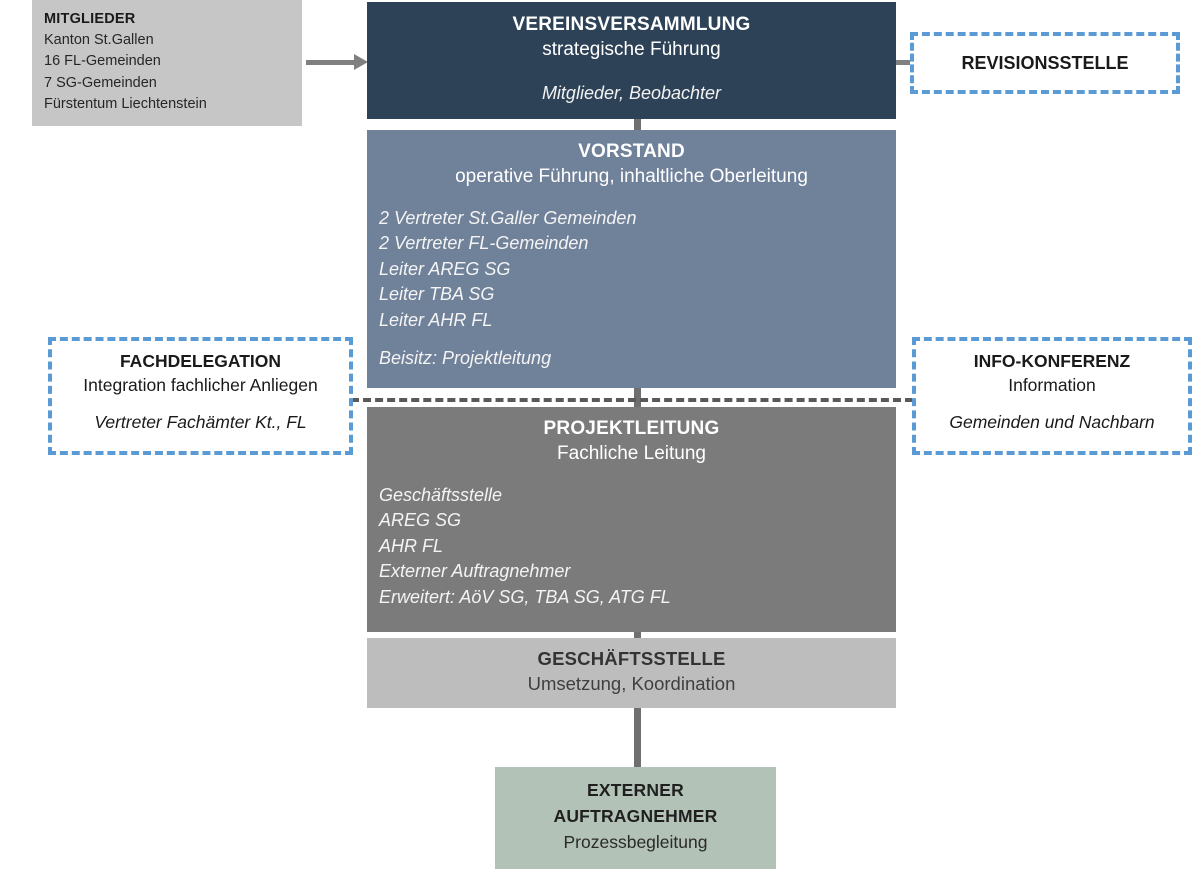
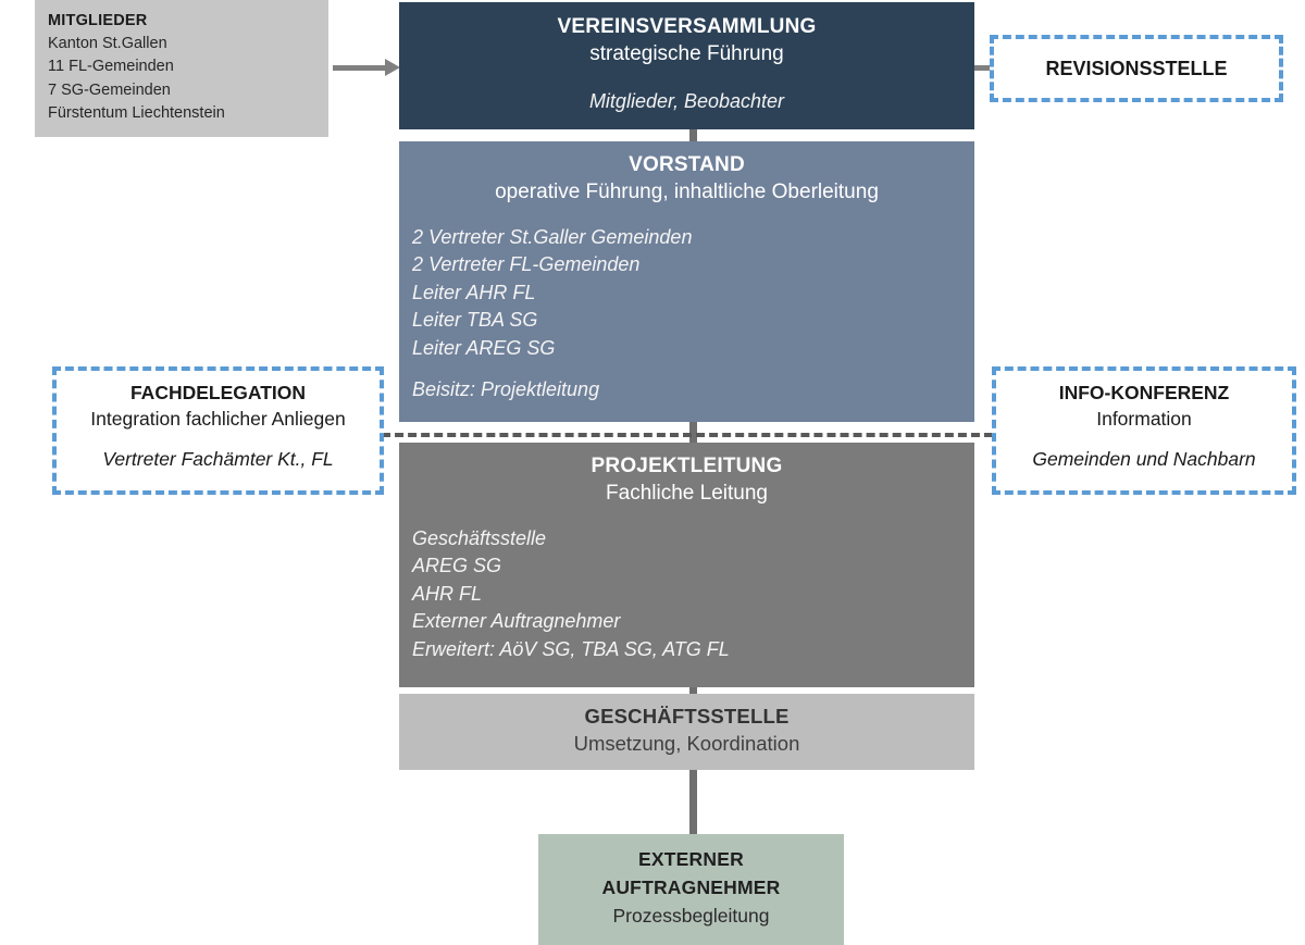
  MITGLIEDER
  Kanton St.Gallen
- 16 FL-Gemeinden
+ 11 FL-Gemeinden
  7 SG-Gemeinden
  Fürstentum Liechtenstein
  VEREINSVERSAMMLUNG
  strategische Führung
  Mitglieder, Beobachter
  VORSTAND
  operative Führung, inhaltliche Oberleitung
  2 Vertreter St.Galler Gemeinden
  2 Vertreter FL-Gemeinden
- Leiter AREG SG
+ Leiter AHR FL
  Leiter TBA SG
- Leiter AHR FL
+ Leiter AREG SG
  Beisitz: Projektleitung
  PROJEKTLEITUNG
  Fachliche Leitung
  Geschäftsstelle
  AREG SG
  AHR FL
  Externer Auftragnehmer
  Erweitert: AöV SG, TBA SG, ATG FL
  GESCHÄFTSSTELLE
  Umsetzung, Koordination
  EXTERNER
  AUFTRAGNEHMER
  Prozessbegleitung
  REVISIONSSTELLE
  FACHDELEGATION
  Integration fachlicher Anliegen
  Vertreter Fachämter Kt., FL
  INFO-KONFERENZ
  Information
  Gemeinden und Nachbarn
